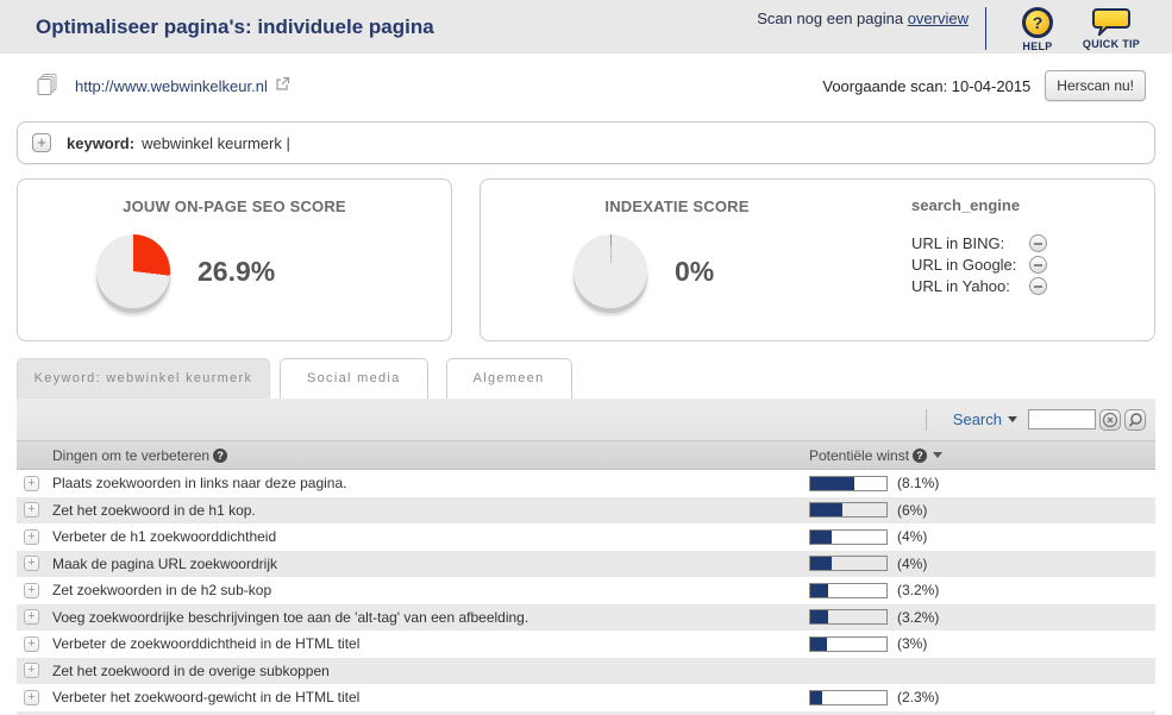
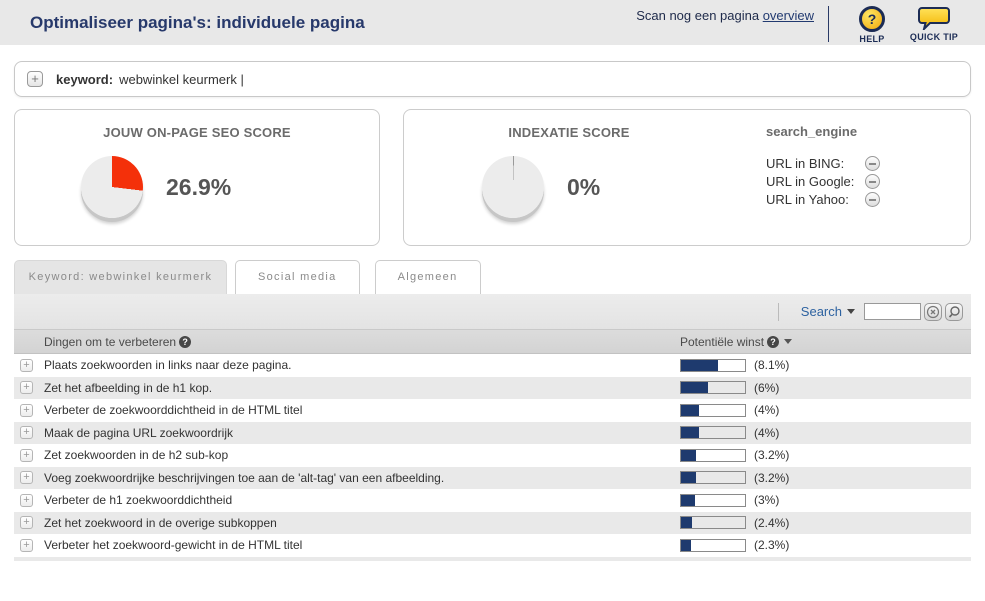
  Optimaliseer pagina's: individuele pagina
  Scan nog een pagina overview
  ?
  HELP
  QUICK TIP
- http://www.webwinkelkeur.nl
- Voorgaande scan: 10-04-2015
- Herscan nu!
  +
  keyword:
  webwinkel keurmerk |
  JOUW ON-PAGE SEO SCORE
  26.9%
  INDEXATIE SCORE
  0%
  search_engine
  URL in BING:
  URL in Google:
  URL in Yahoo:
  Keyword: webwinkel keurmerk
  Social media
  Algemeen
  Search
  Dingen om te verbeteren
  ?
  Potentiële winst
  ?
  +
  Plaats zoekwoorden in links naar deze pagina.
  (8.1%)
  +
- Zet het zoekwoord in de h1 kop.
+ Zet het afbeelding in de h1 kop.
  (6%)
  +
- Verbeter de h1 zoekwoorddichtheid
+ Verbeter de zoekwoorddichtheid in de HTML titel
  (4%)
  +
  Maak de pagina URL zoekwoordrijk
  (4%)
  +
  Zet zoekwoorden in de h2 sub-kop
  (3.2%)
  +
  Voeg zoekwoordrijke beschrijvingen toe aan de 'alt-tag' van een afbeelding.
  (3.2%)
  +
- Verbeter de zoekwoorddichtheid in de HTML titel
+ Verbeter de h1 zoekwoorddichtheid
  (3%)
  +
  Zet het zoekwoord in de overige subkoppen
+ (2.4%)
  +
  Verbeter het zoekwoord-gewicht in de HTML titel
  (2.3%)
